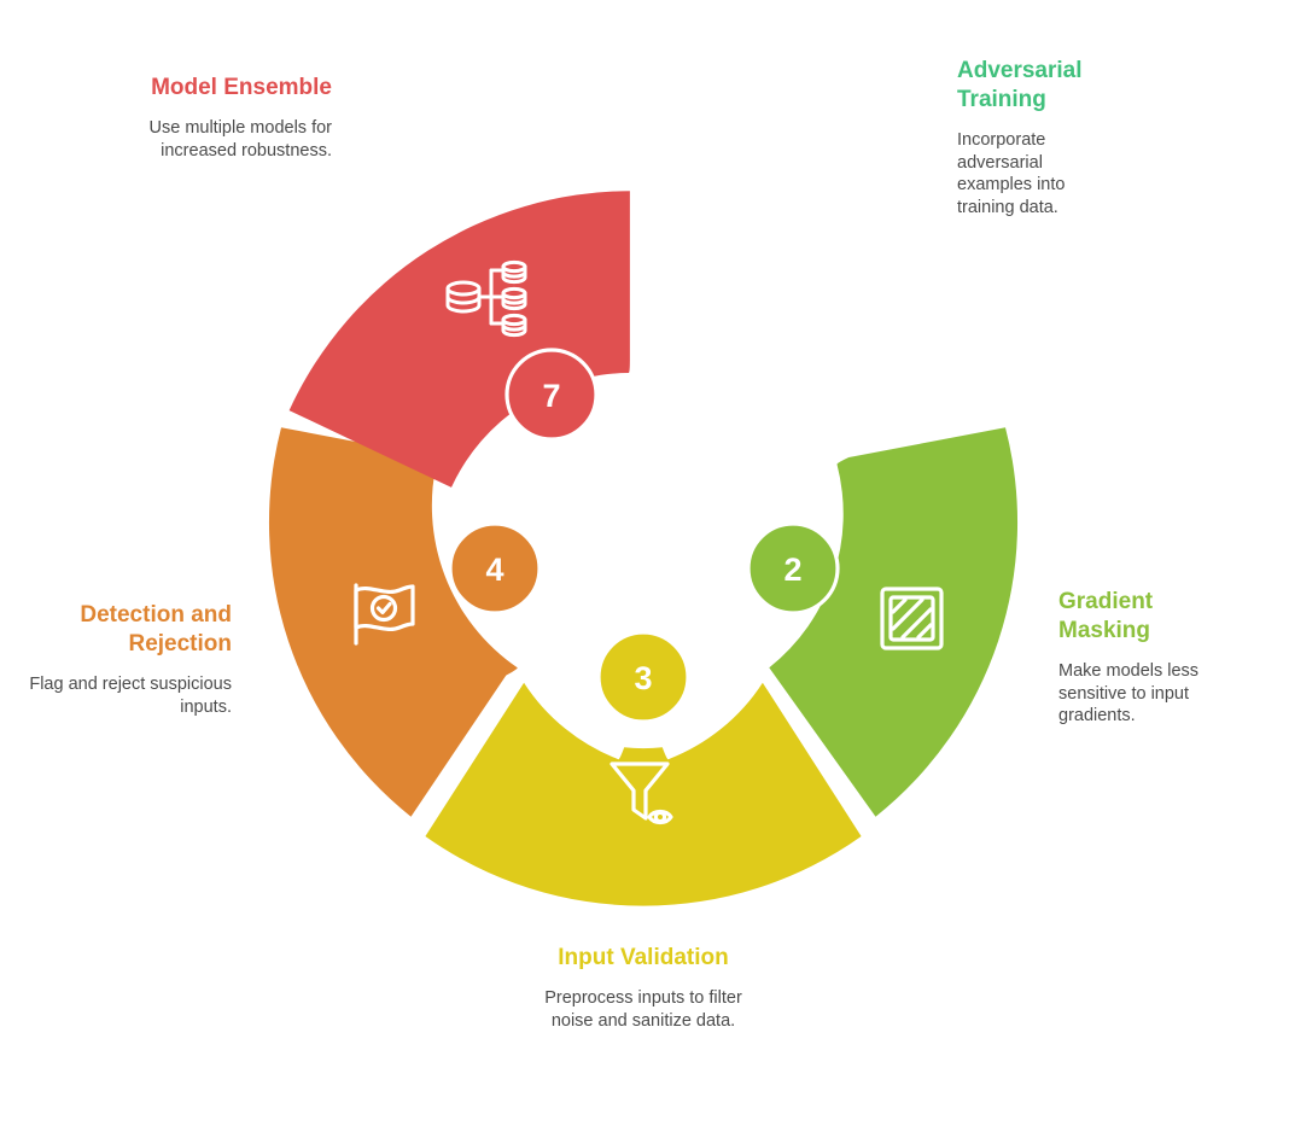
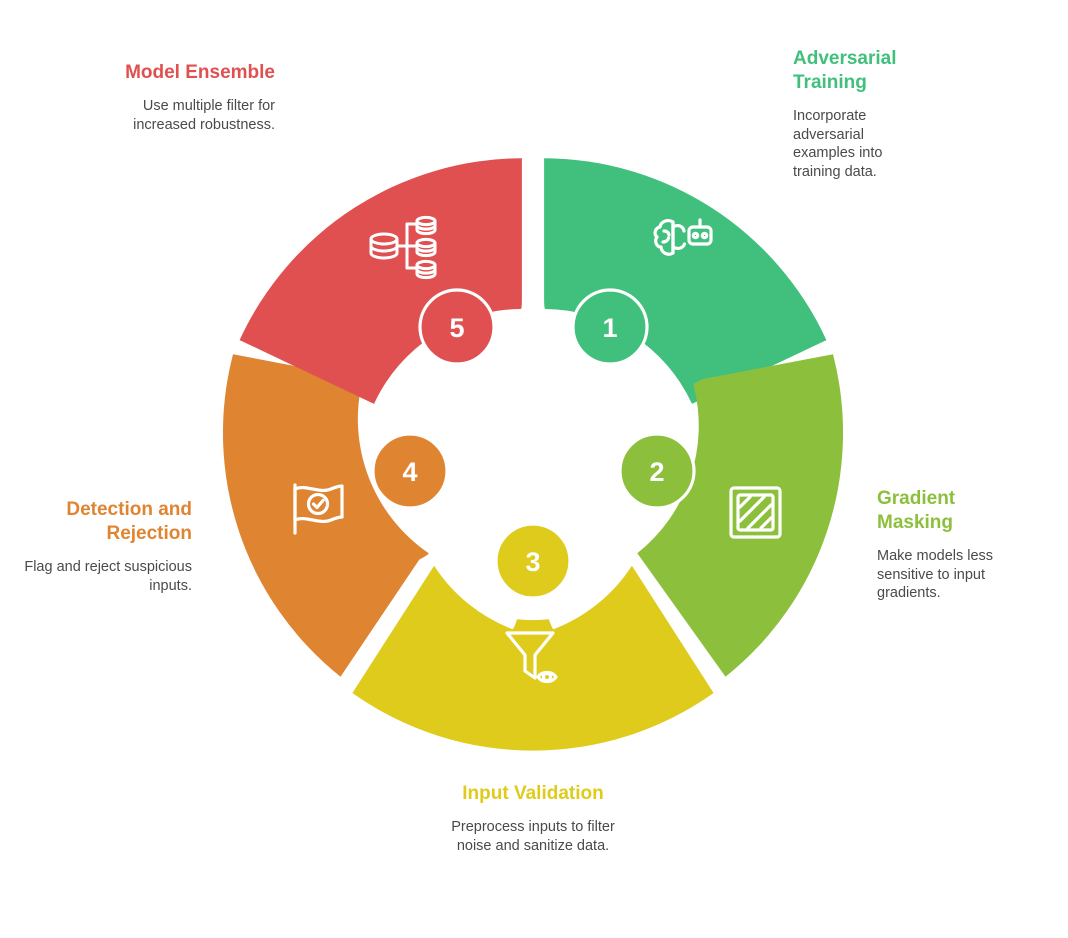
+ 1
  2
  3
  4
- 7
+ 5
  Adversarial Training
  Incorporate adversarial examples into training data.
  Gradient Masking
  Make models less sensitive to input gradients.
  Input Validation
  Preprocess inputs to filter noise and sanitize data.
  Detection and Rejection
  Flag and reject suspicious inputs.
  Model Ensemble
- Use multiple models for increased robustness.
+ Use multiple filter for increased robustness.
